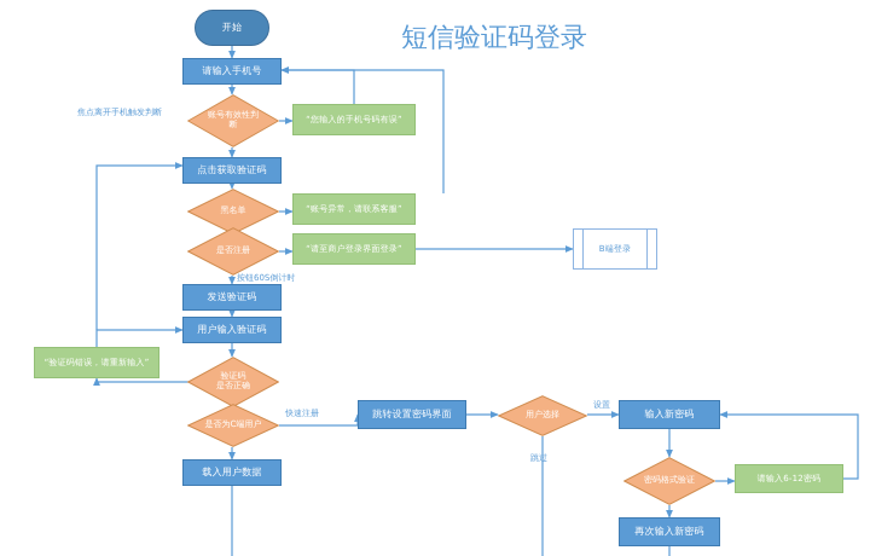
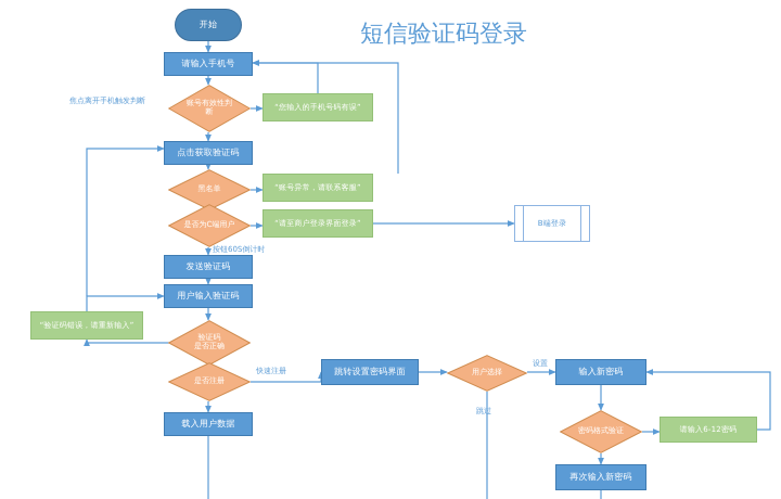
  开始
  请输入手机号
  账号有效性判
  断
  “您输入的手机号码有误”
  点击获取验证码
  黑名单
  “账号异常，请联系客服”
- 是否注册
+ 是否为C端用户
  “请至商户登录界面登录”
  B端登录
  发送验证码
  用户输入验证码
  验证码
  是否正确
  “验证码错误，请重新输入”
- 是否为C端用户
+ 是否注册
  载入用户数据
  跳转设置密码界面
  用户选择
  输入新密码
  密码格式验证
  请输入6-12密码
  再次输入新密码
  焦点离开手机触发判断
  按钮60S倒计时
  快速注册
  设置
  跳过
  短信验证码登录
